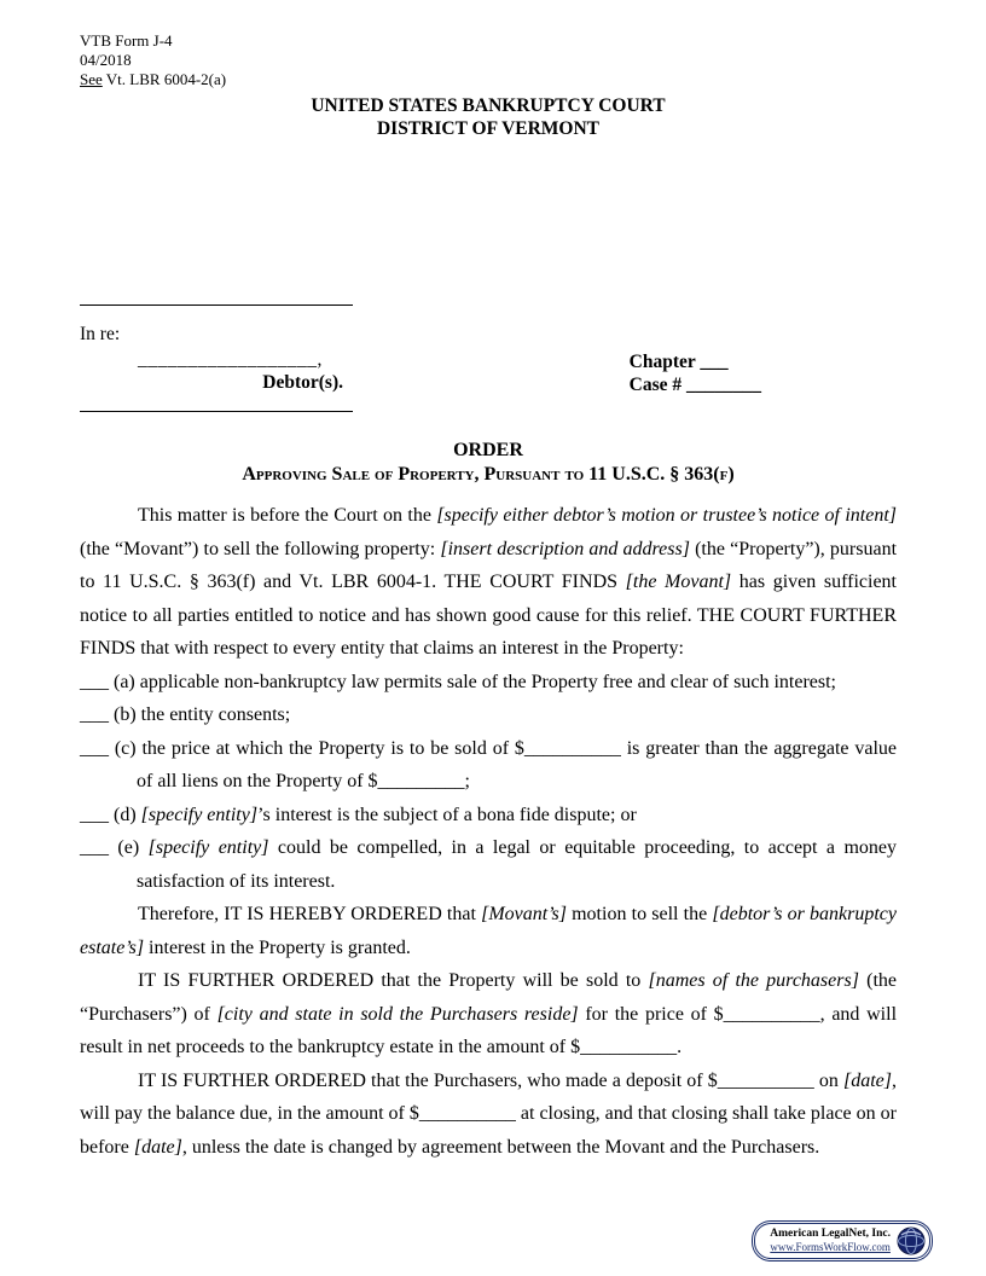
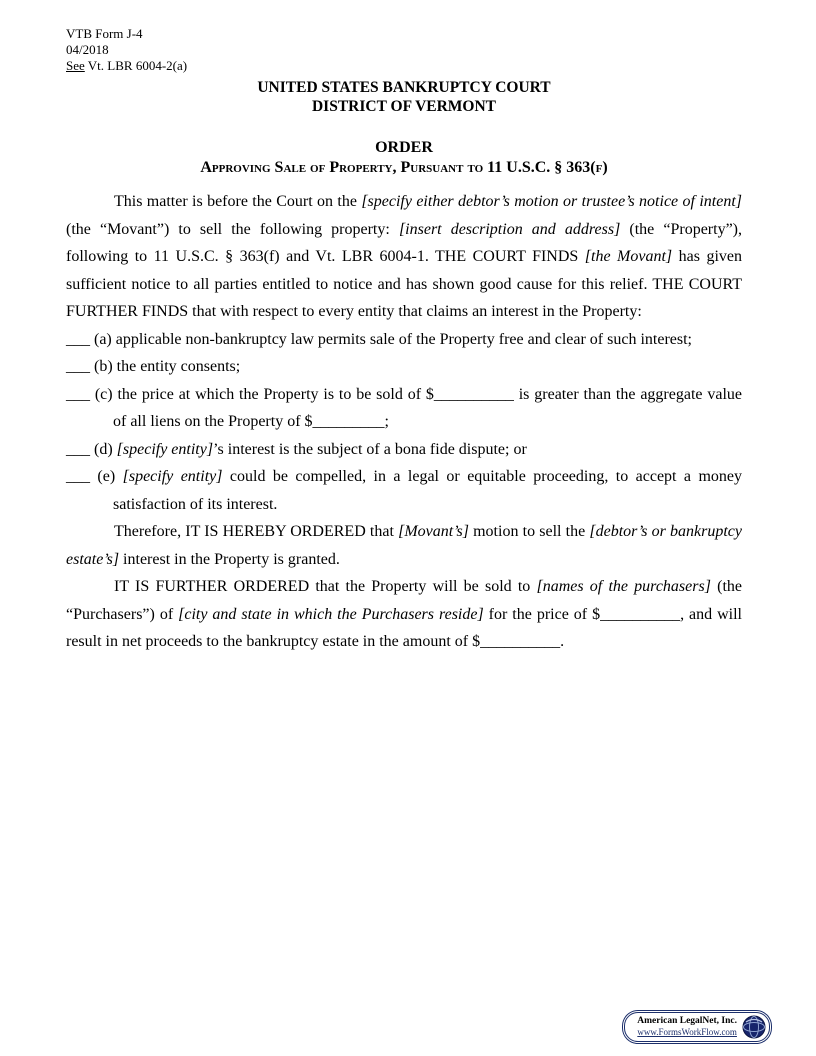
  VTB Form J-4
  04/2018
  See Vt. LBR 6004-2(a)
  UNITED STATES BANKRUPTCY COURT
  DISTRICT OF VERMONT
- In re:
- __________________,
- Debtor(s).
- Chapter ___
- Case # ________
  ORDER
  Approving Sale of Property, Pursuant to 11 U.S.C. § 363(f)
- This matter is before the Court on the [specify either debtor’s motion or trustee’s notice of intent] (the “Movant”) to sell the following property: [insert description and address] (the “Property”), pursuant to 11 U.S.C. § 363(f) and Vt. LBR 6004-1. THE COURT FINDS [the Movant] has given sufficient notice to all parties entitled to notice and has shown good cause for this relief. THE COURT FURTHER FINDS that with respect to every entity that claims an interest in the Property:
+ This matter is before the Court on the [specify either debtor’s motion or trustee’s notice of intent] (the “Movant”) to sell the following property: [insert description and address] (the “Property”), following to 11 U.S.C. § 363(f) and Vt. LBR 6004-1. THE COURT FINDS [the Movant] has given sufficient notice to all parties entitled to notice and has shown good cause for this relief. THE COURT FURTHER FINDS that with respect to every entity that claims an interest in the Property:
  ___ (a) applicable non-bankruptcy law permits sale of the Property free and clear of such interest;
  ___ (b) the entity consents;
  ___ (c) the price at which the Property is to be sold of $__________ is greater than the aggregate value of all liens on the Property of $_________;
  ___ (d) [specify entity]’s interest is the subject of a bona fide dispute; or
  ___ (e) [specify entity] could be compelled, in a legal or equitable proceeding, to accept a money satisfaction of its interest.
  Therefore, IT IS HEREBY ORDERED that [Movant’s] motion to sell the [debtor’s or bankruptcy estate’s] interest in the Property is granted.
- IT IS FURTHER ORDERED that the Property will be sold to [names of the purchasers] (the “Purchasers”) of [city and state in sold the Purchasers reside] for the price of $__________, and will result in net proceeds to the bankruptcy estate in the amount of $__________.
+ IT IS FURTHER ORDERED that the Property will be sold to [names of the purchasers] (the “Purchasers”) of [city and state in which the Purchasers reside] for the price of $__________, and will result in net proceeds to the bankruptcy estate in the amount of $__________.
- IT IS FURTHER ORDERED that the Purchasers, who made a deposit of $__________ on [date], will pay the balance due, in the amount of $__________ at closing, and that closing shall take place on or before [date], unless the date is changed by agreement between the Movant and the Purchasers.
  American LegalNet, Inc.
  www.FormsWorkFlow.com
